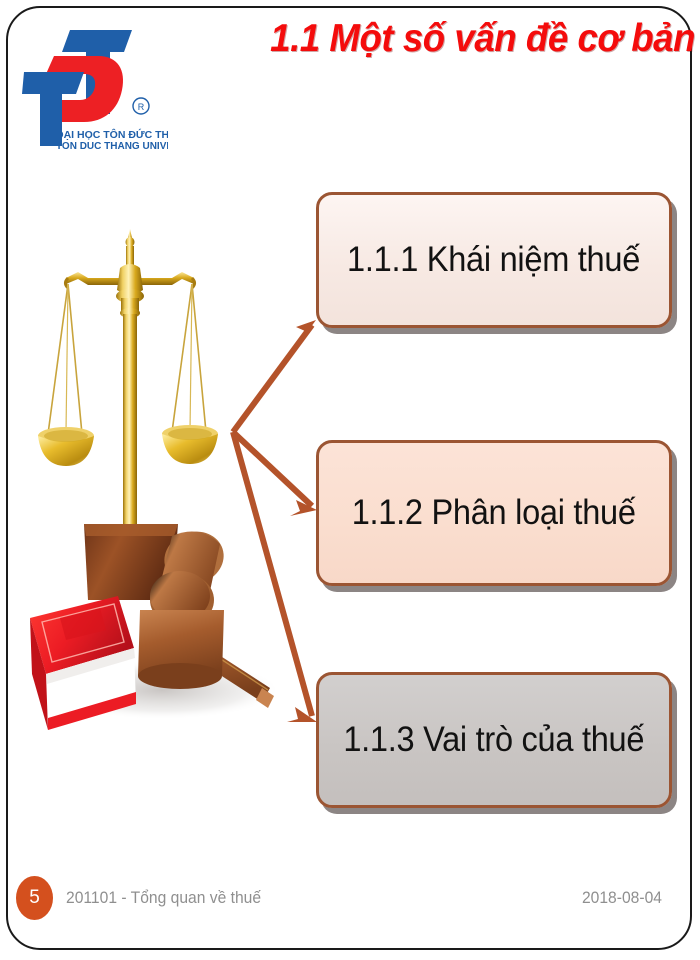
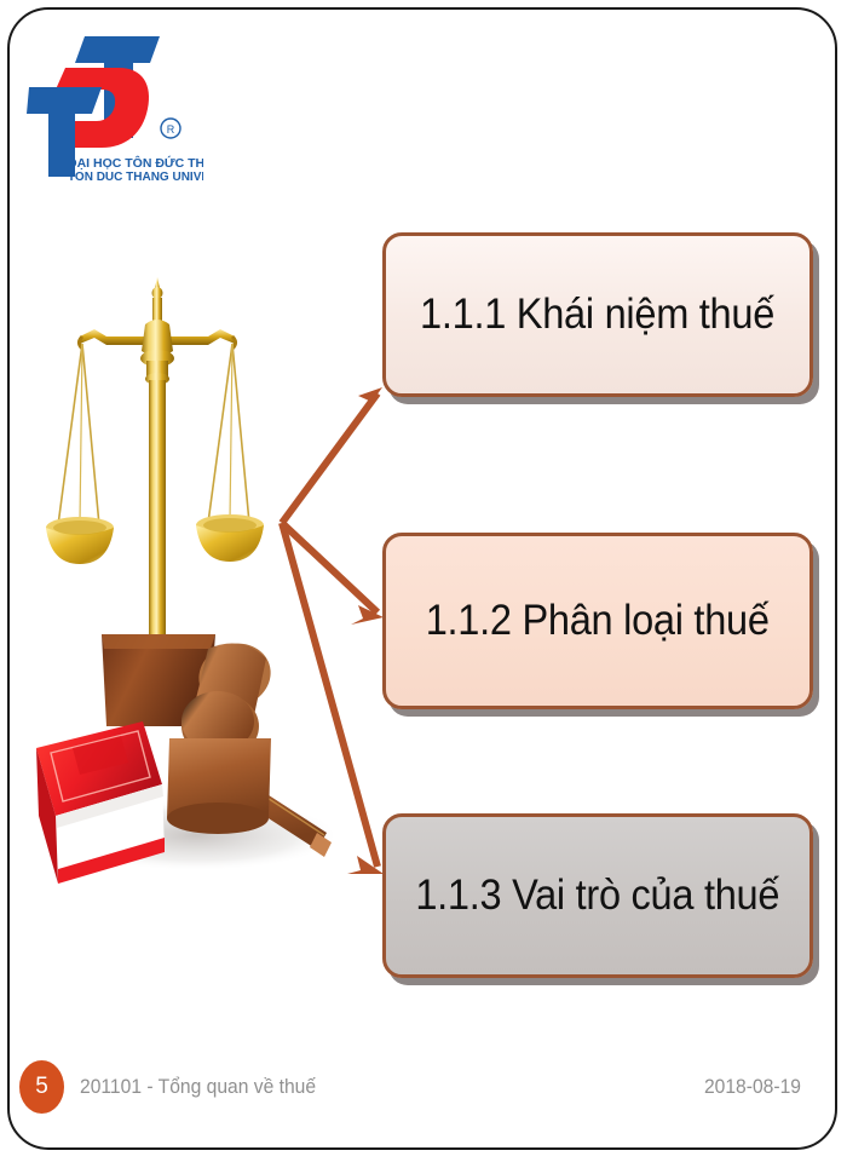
  R
  ĐẠI HỌC TÔN ĐỨC TH
  TON DUC THANG UNIV
- 1.1 Một số vấn đề cơ bản
  1.1.1 Khái niệm thuế
  1.1.2 Phân loại thuế
  1.1.3 Vai trò của thuế
  5
  201101 - Tổng quan về thuế
- 2018-08-04
+ 2018-08-19
